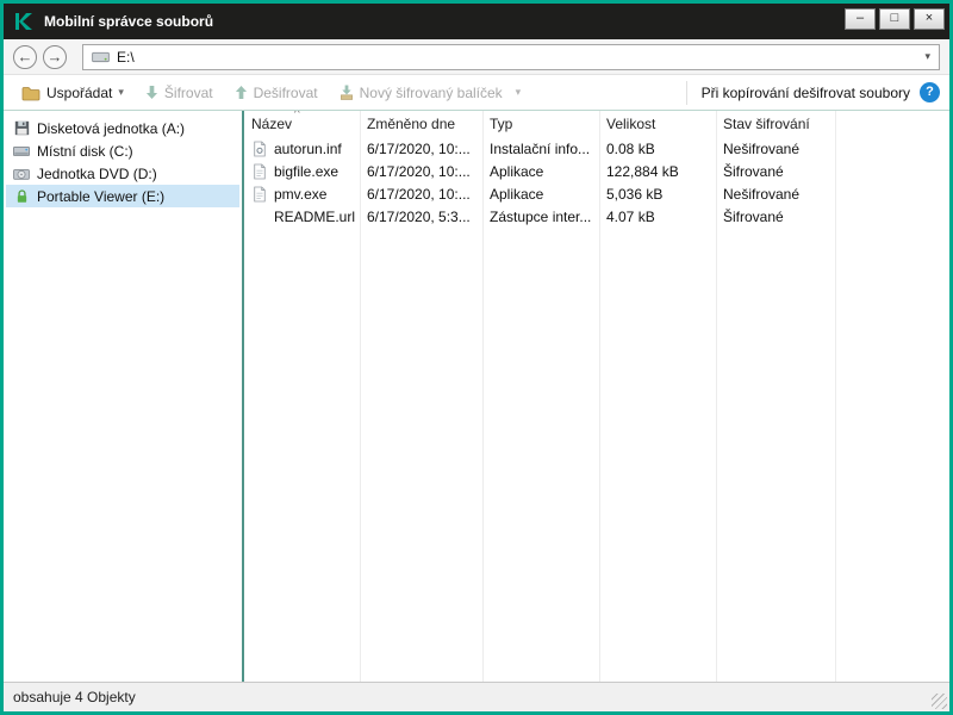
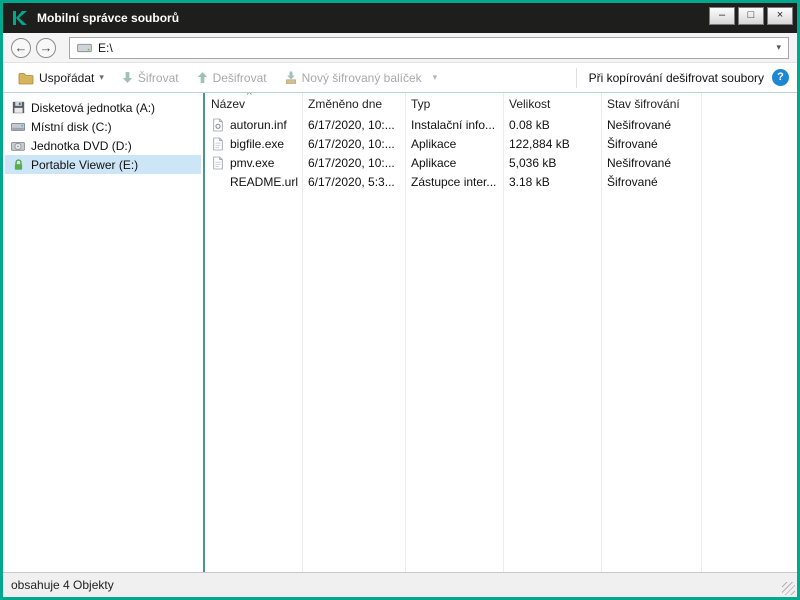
  Mobilní správce souborů
  –
  □
  ×
  ←
  →
  E:\
  ▾
  Uspořádat
  ▾
  Šifrovat
  Dešifrovat
  Nový šifrovaný balíček
  ▾
  Při kopírování dešifrovat soubory
  ?
  Disketová jednotka (A:)
  Místní disk (C:)
  Jednotka DVD (D:)
  Portable Viewer (E:)
  ^
  Název
  Změněno dne
  Typ
  Velikost
  Stav šifrování
  autorun.inf
  6/17/2020, 10:...
  Instalační info...
  0.08 kB
  Nešifrované
  bigfile.exe
  6/17/2020, 10:...
  Aplikace
  122,884 kB
  Šifrované
  pmv.exe
  6/17/2020, 10:...
  Aplikace
  5,036 kB
  Nešifrované
  README.url
  6/17/2020, 5:3...
  Zástupce inter...
- 4.07 kB
+ 3.18 kB
  Šifrované
  obsahuje 4 Objekty
